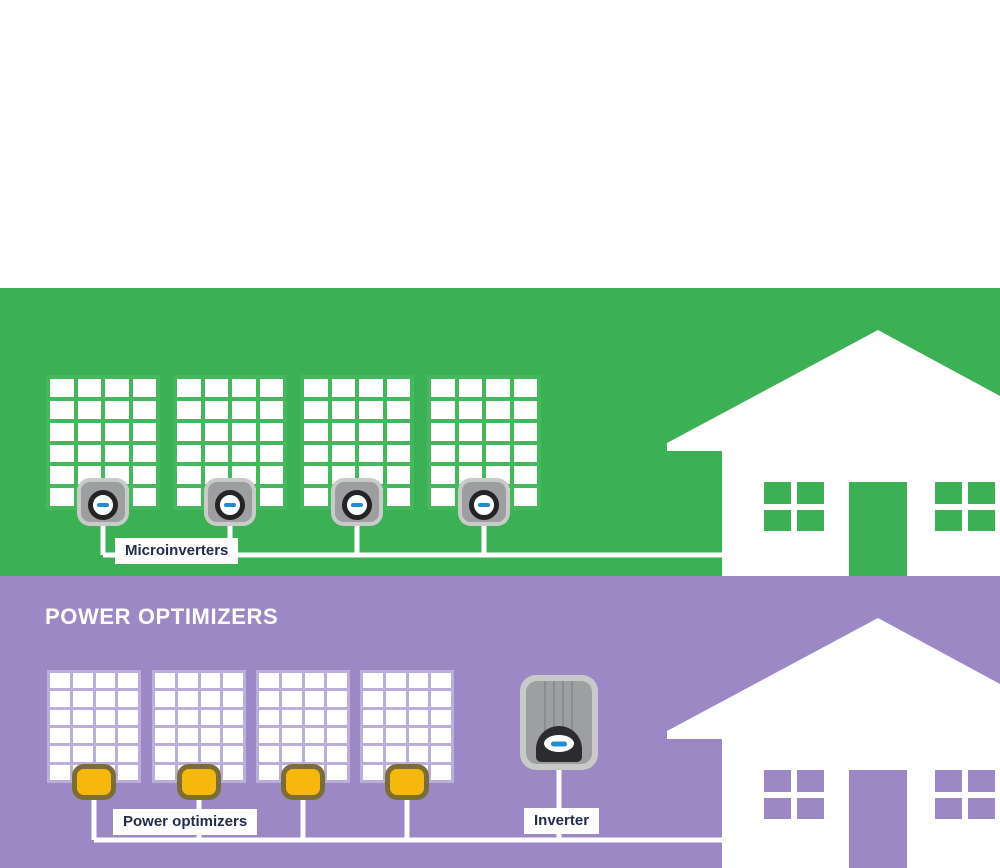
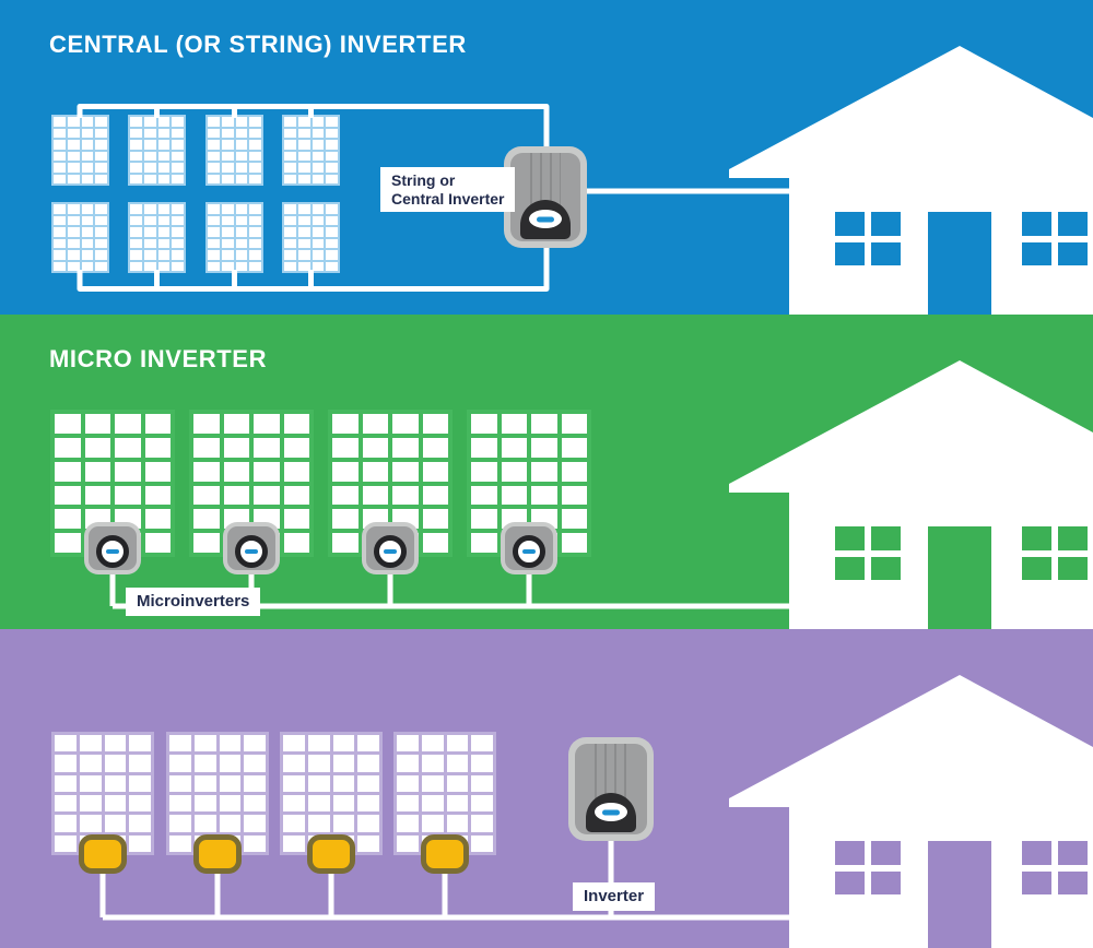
+ CENTRAL (OR STRING) INVERTER
+ String or
+ Central Inverter
+ MICRO INVERTER
  Microinverters
- POWER OPTIMIZERS
- Power optimizers
  Inverter
